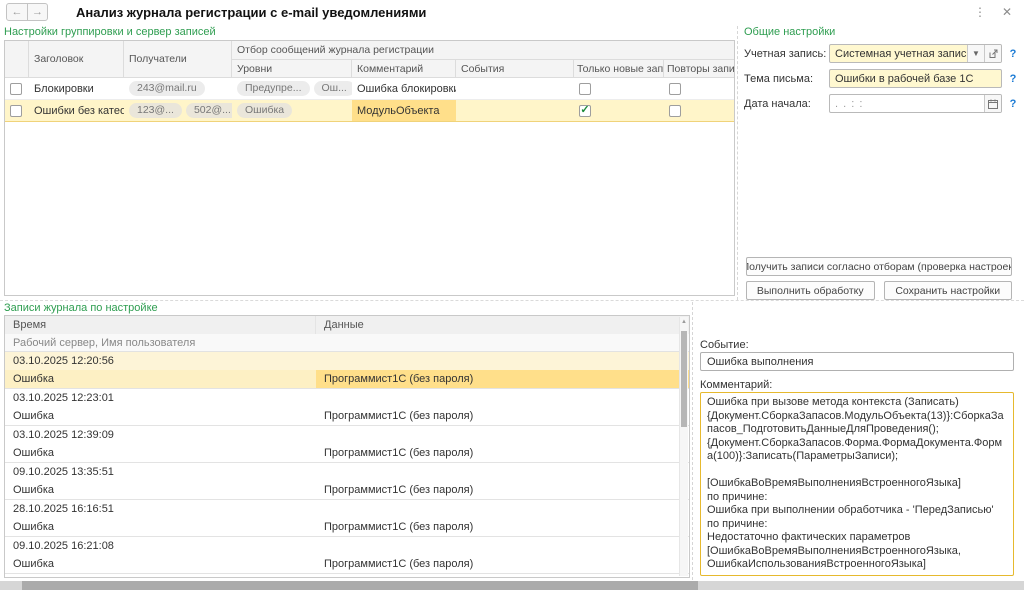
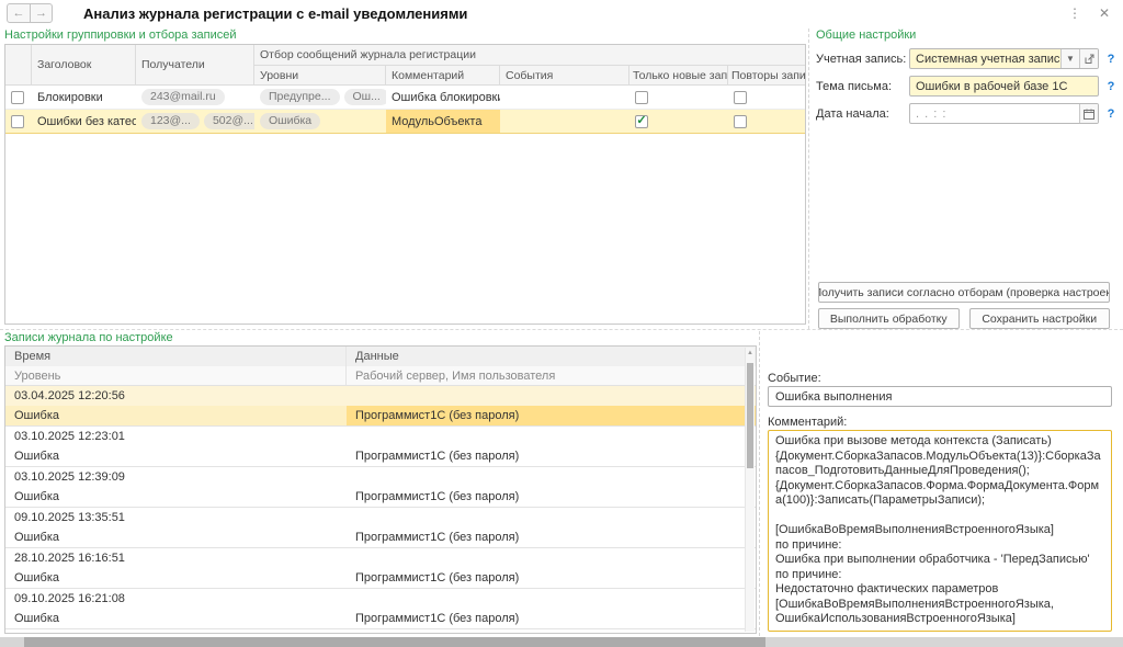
  ←
  →
  Анализ журнала регистрации с e-mail уведомлениями
  ⋮
  ✕
- Настройки группировки и сервер записей
+ Настройки группировки и отбора записей
  Заголовок
  Получатели
  Отбор сообщений журнала регистрации
  Уровни
  Комментарий
  События
  Только новые зап
  Повторы запи
  Блокировки
  243@mail.ru
  Предупре...
  Ош...
  Ошибка блокировк
  Ошибки без катео
  123@...
  502@...
  Ошибка
  МодульОбъекта
  ✓
  Общие настройки
  Учетная запись:
  Системная учетная запис
  ▼
  ?
  Тема письма:
  Ошибки в рабочей базе 1С
  ?
  Дата начала:
  . . : :
  ?
  Получить записи согласно отборам (проверка настроек
  Выполнить обработку
  Сохранить настройки
  Записи журнала по настройке
  Время
  Данные
+ Уровень
  Рабочий сервер, Имя пользователя
- 03.10.2025 12:20:56
+ 03.04.2025 12:20:56
  Ошибка
  Программист1С (без пароля)
  03.10.2025 12:23:01
  Ошибка
  Программист1С (без пароля)
  03.10.2025 12:39:09
  Ошибка
  Программист1С (без пароля)
  09.10.2025 13:35:51
  Ошибка
  Программист1С (без пароля)
  28.10.2025 16:16:51
  Ошибка
  Программист1С (без пароля)
  09.10.2025 16:21:08
  Ошибка
  Программист1С (без пароля)
  Событие:
  Ошибка выполнения
  Комментарий:
  Ошибка при вызове метода контекста (Записать)
  {Документ.СборкаЗапасов.МодульОбъекта(13)}:СборкаЗапасов_ПодготовитьДанныеДляПроведения();
  {Документ.СборкаЗапасов.Форма.ФормаДокумента.Форма(100)}:Записать(ПараметрыЗаписи);
  [ОшибкаВоВремяВыполненияВстроенногоЯзыка]
  по причине:
  Ошибка при выполнении обработчика - 'ПередЗаписью'
  по причине:
  Недостаточно фактических параметров
  [ОшибкаВоВремяВыполненияВстроенногоЯзыка,
  ОшибкаИспользованияВстроенногоЯзыка]
